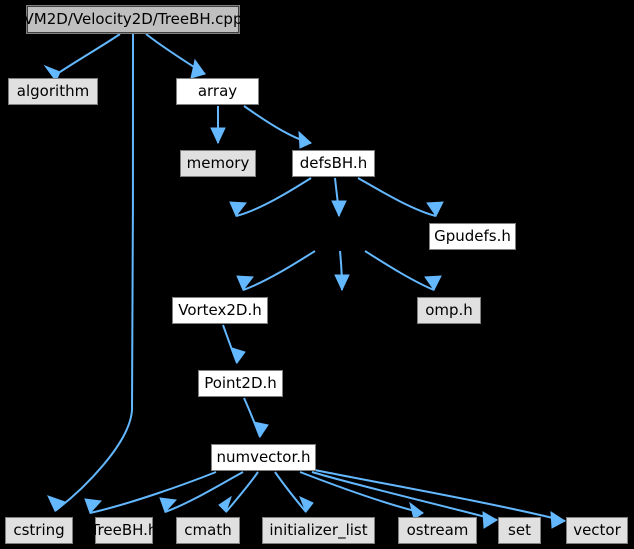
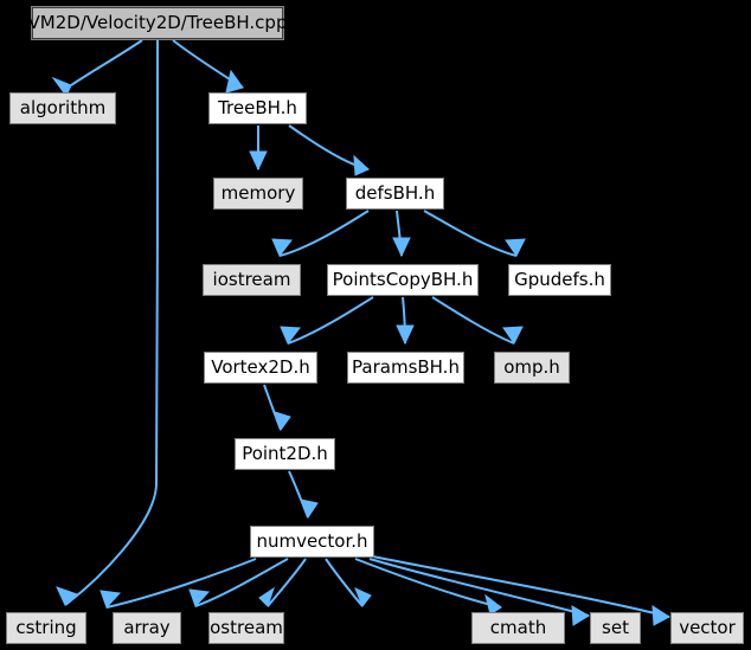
  VM2D/Velocity2D/TreeBH.cpp
  algorithm
- array
+ TreeBH.h
  memory
  defsBH.h
+ iostream
+ PointsCopyBH.h
  Gpudefs.h
  Vortex2D.h
+ ParamsBH.h
  omp.h
  Point2D.h
  numvector.h
  cstring
- TreeBH.h
+ array
- cmath
+ ostream
- initializer_list
- ostream
+ cmath
  set
  vector
